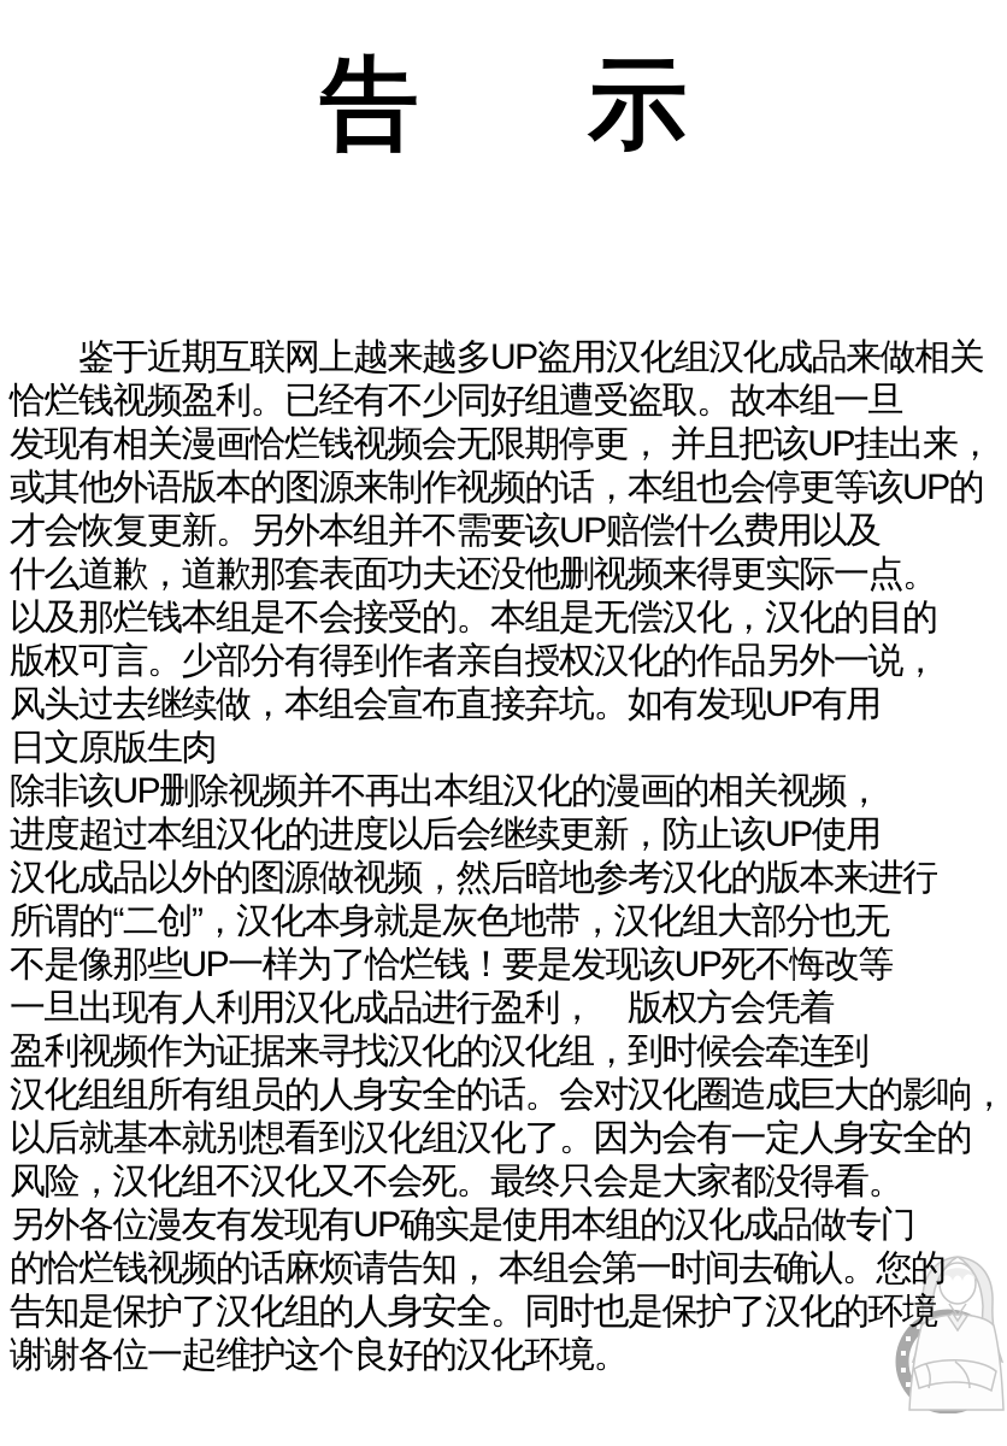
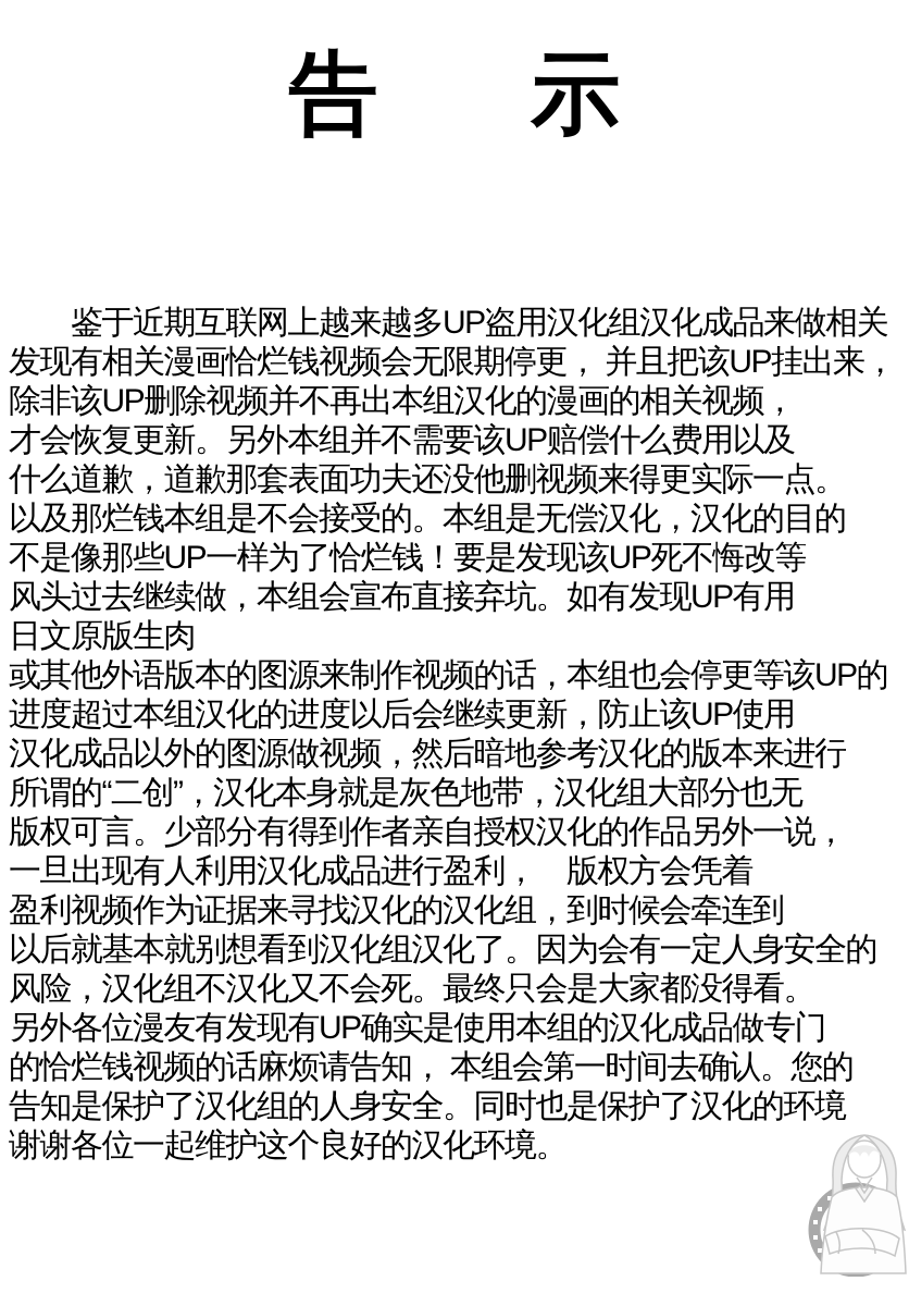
  告 示
  鉴于近期互联网上越来越多UP盗用汉化组汉化成品来做相关
- 恰烂钱视频盈利。已经有不少同好组遭受盗取。故本组一旦
  发现有相关漫画恰烂钱视频会无限期停更， 并且把该UP挂出来，
- 或其他外语版本的图源来制作视频的话，本组也会停更等该UP的
+ 除非该UP删除视频并不再出本组汉化的漫画的相关视频，
  才会恢复更新。另外本组并不需要该UP赔偿什么费用以及
  什么道歉，道歉那套表面功夫还没他删视频来得更实际一点。
  以及那烂钱本组是不会接受的。本组是无偿汉化，汉化的目的
- 版权可言。少部分有得到作者亲自授权汉化的作品另外一说，
+ 不是像那些UP一样为了恰烂钱！要是发现该UP死不悔改等
  风头过去继续做，本组会宣布直接弃坑。如有发现UP有用
  日文原版生肉
- 除非该UP删除视频并不再出本组汉化的漫画的相关视频，
+ 或其他外语版本的图源来制作视频的话，本组也会停更等该UP的
  进度超过本组汉化的进度以后会继续更新，防止该UP使用
  汉化成品以外的图源做视频，然后暗地参考汉化的版本来进行
  所谓的“二创”，汉化本身就是灰色地带，汉化组大部分也无
- 不是像那些UP一样为了恰烂钱！要是发现该UP死不悔改等
+ 版权可言。少部分有得到作者亲自授权汉化的作品另外一说，
  一旦出现有人利用汉化成品进行盈利， 版权方会凭着
  盈利视频作为证据来寻找汉化的汉化组，到时候会牵连到
- 汉化组组所有组员的人身安全的话。会对汉化圈造成巨大的影响，
  以后就基本就别想看到汉化组汉化了。因为会有一定人身安全的
  风险，汉化组不汉化又不会死。最终只会是大家都没得看。
  另外各位漫友有发现有UP确实是使用本组的汉化成品做专门
  的恰烂钱视频的话麻烦请告知， 本组会第一时间去确认。您的
  告知是保护了汉化组的人身安全。同时也是保护了汉化的环境
  谢谢各位一起维护这个良好的汉化环境。
